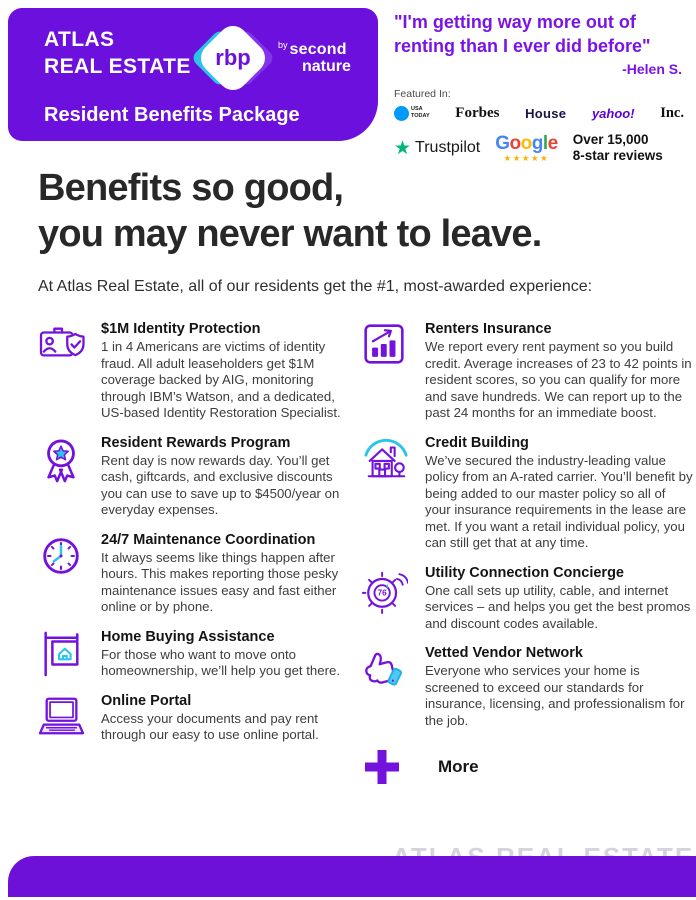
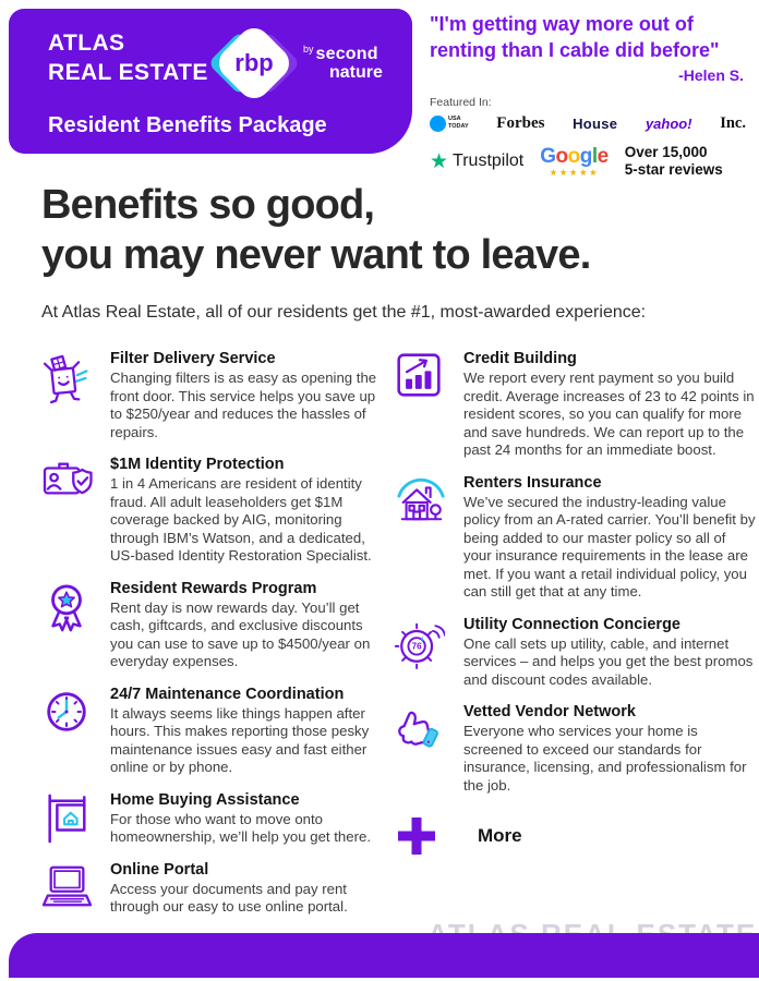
  ATLAS
  REAL ESTATE
  rbp
  by second
  nature
  Resident Benefits Package
- "I'm getting way more out of renting than I ever did before"
+ "I'm getting way more out of renting than I cable did before"
  -Helen S.
  Featured In:
  Forbes
  House
  yahoo!
  Inc.
  ★
  Trustpilot
  Google
  ★★★★★
  Over 15,000
- 8-star reviews
+ 5-star reviews
  Benefits so good,
  you may never want to leave.
  At Atlas Real Estate, all of our residents get the #1, most-awarded experience:
+ Filter Delivery Service
+ Changing filters is as easy as opening the front door. This service helps you save up to $250/year and reduces the hassles of repairs.
  $1M Identity Protection
- 1 in 4 Americans are victims of identity fraud. All adult leaseholders get $1M coverage backed by AIG, monitoring through IBM’s Watson, and a dedicated, US-based Identity Restoration Specialist.
+ 1 in 4 Americans are resident of identity fraud. All adult leaseholders get $1M coverage backed by AIG, monitoring through IBM’s Watson, and a dedicated, US-based Identity Restoration Specialist.
  Resident Rewards Program
  Rent day is now rewards day. You’ll get cash, giftcards, and exclusive discounts you can use to save up to $4500/year on everyday expenses.
  24/7 Maintenance Coordination
  It always seems like things happen after hours. This makes reporting those pesky maintenance issues easy and fast either online or by phone.
  Home Buying Assistance
  For those who want to move onto homeownership, we’ll help you get there.
  Online Portal
  Access your documents and pay rent through our easy to use online portal.
- Renters Insurance
+ Credit Building
  We report every rent payment so you build credit. Average increases of 23 to 42 points in resident scores, so you can qualify for more and save hundreds. We can report up to the past 24 months for an immediate boost.
- Credit Building
+ Renters Insurance
  We’ve secured the industry-leading value policy from an A-rated carrier. You’ll benefit by being added to our master policy so all of your insurance requirements in the lease are met. If you want a retail individual policy, you can still get that at any time.
  76
  Utility Connection Concierge
  One call sets up utility, cable, and internet services – and helps you get the best promos and discount codes available.
  Vetted Vendor Network
  Everyone who services your home is screened to exceed our standards for insurance, licensing, and professionalism for the job.
  More
